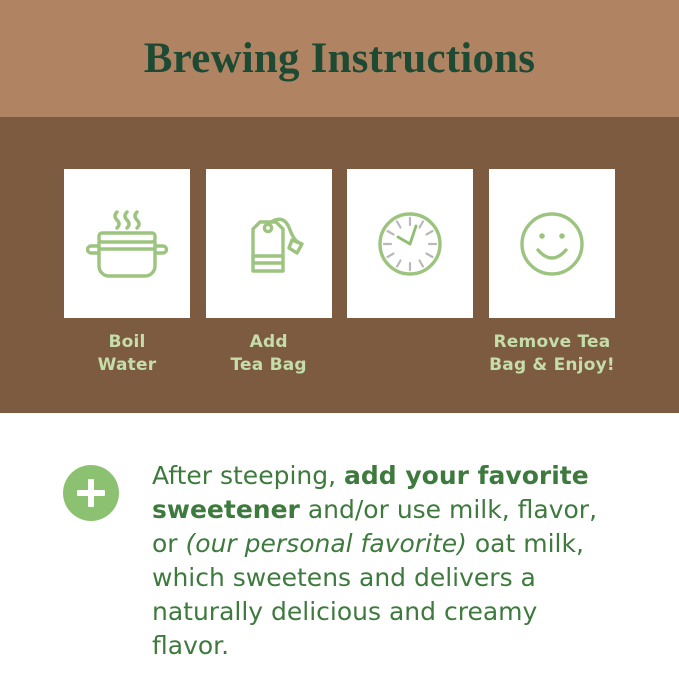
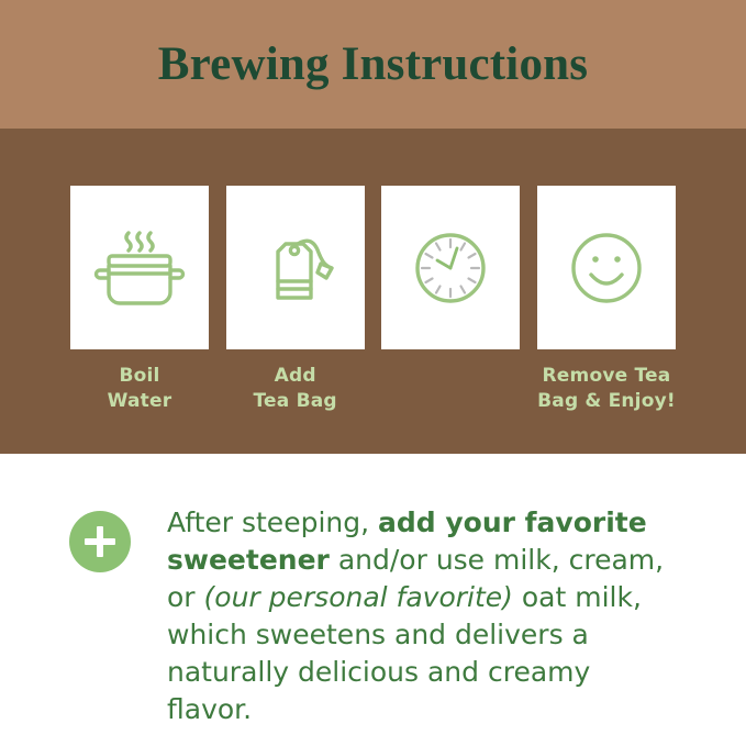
  Brewing Instructions
  Boil
  Water
  Add
  Tea Bag
  Remove Tea
  Bag & Enjoy!
- After steeping, add your favorite sweetener and/or use milk, flavor, or (our personal favorite) oat milk, which sweetens and delivers a naturally delicious and creamy flavor.
+ After steeping, add your favorite sweetener and/or use milk, cream, or (our personal favorite) oat milk, which sweetens and delivers a naturally delicious and creamy flavor.
